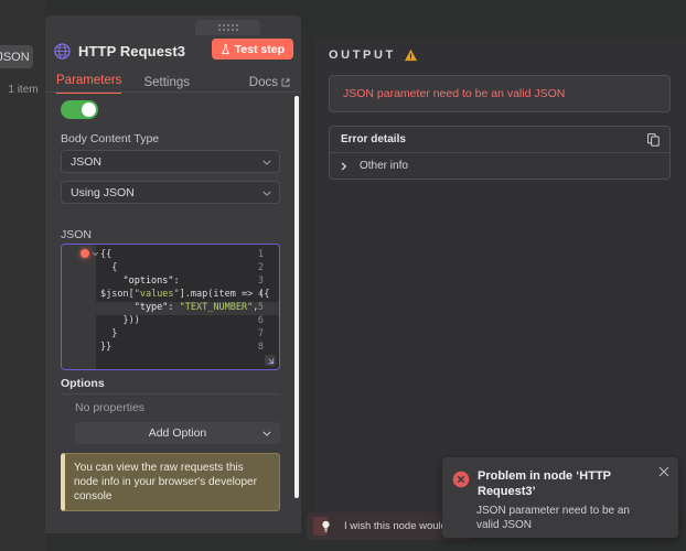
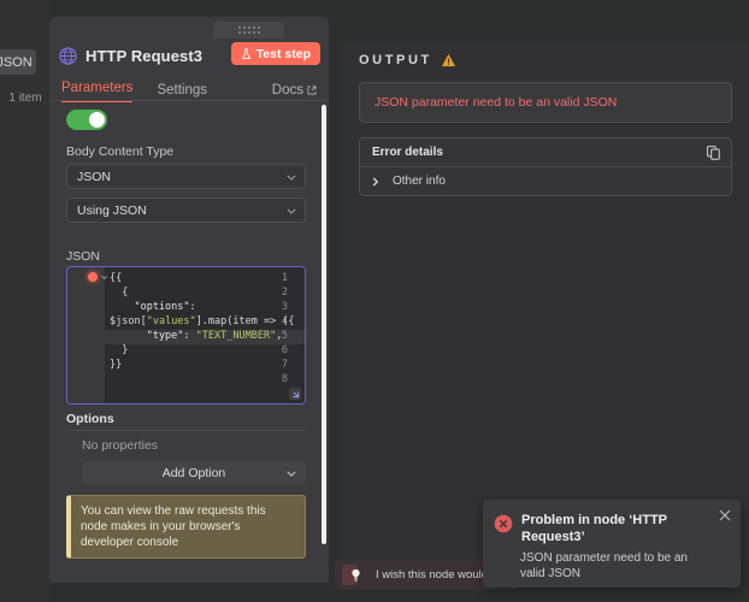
  JSON
  1 item
  HTTP Request3
  Test step
  Parameters
  Settings
  Docs
  Body Content Type
  JSON
  Using JSON
  JSON
  1
  2
  3
  4
  5
  6
  7
  8
  {{
  {
  "options":
  $json["values"].map(item => ({
  "type": "TEXT_NUMBER",
- }))
  }
  }}
  Options
  No properties
  Add Option
- You can view the raw requests this node info in your browser's developer console
+ You can view the raw requests this node makes in your browser's developer console
  OUTPUT
  JSON parameter need to be an valid JSON
  Error details
  Other info
  I wish this node woul
  Problem in node ‘HTTP Request3’
  JSON parameter need to be an valid JSON
